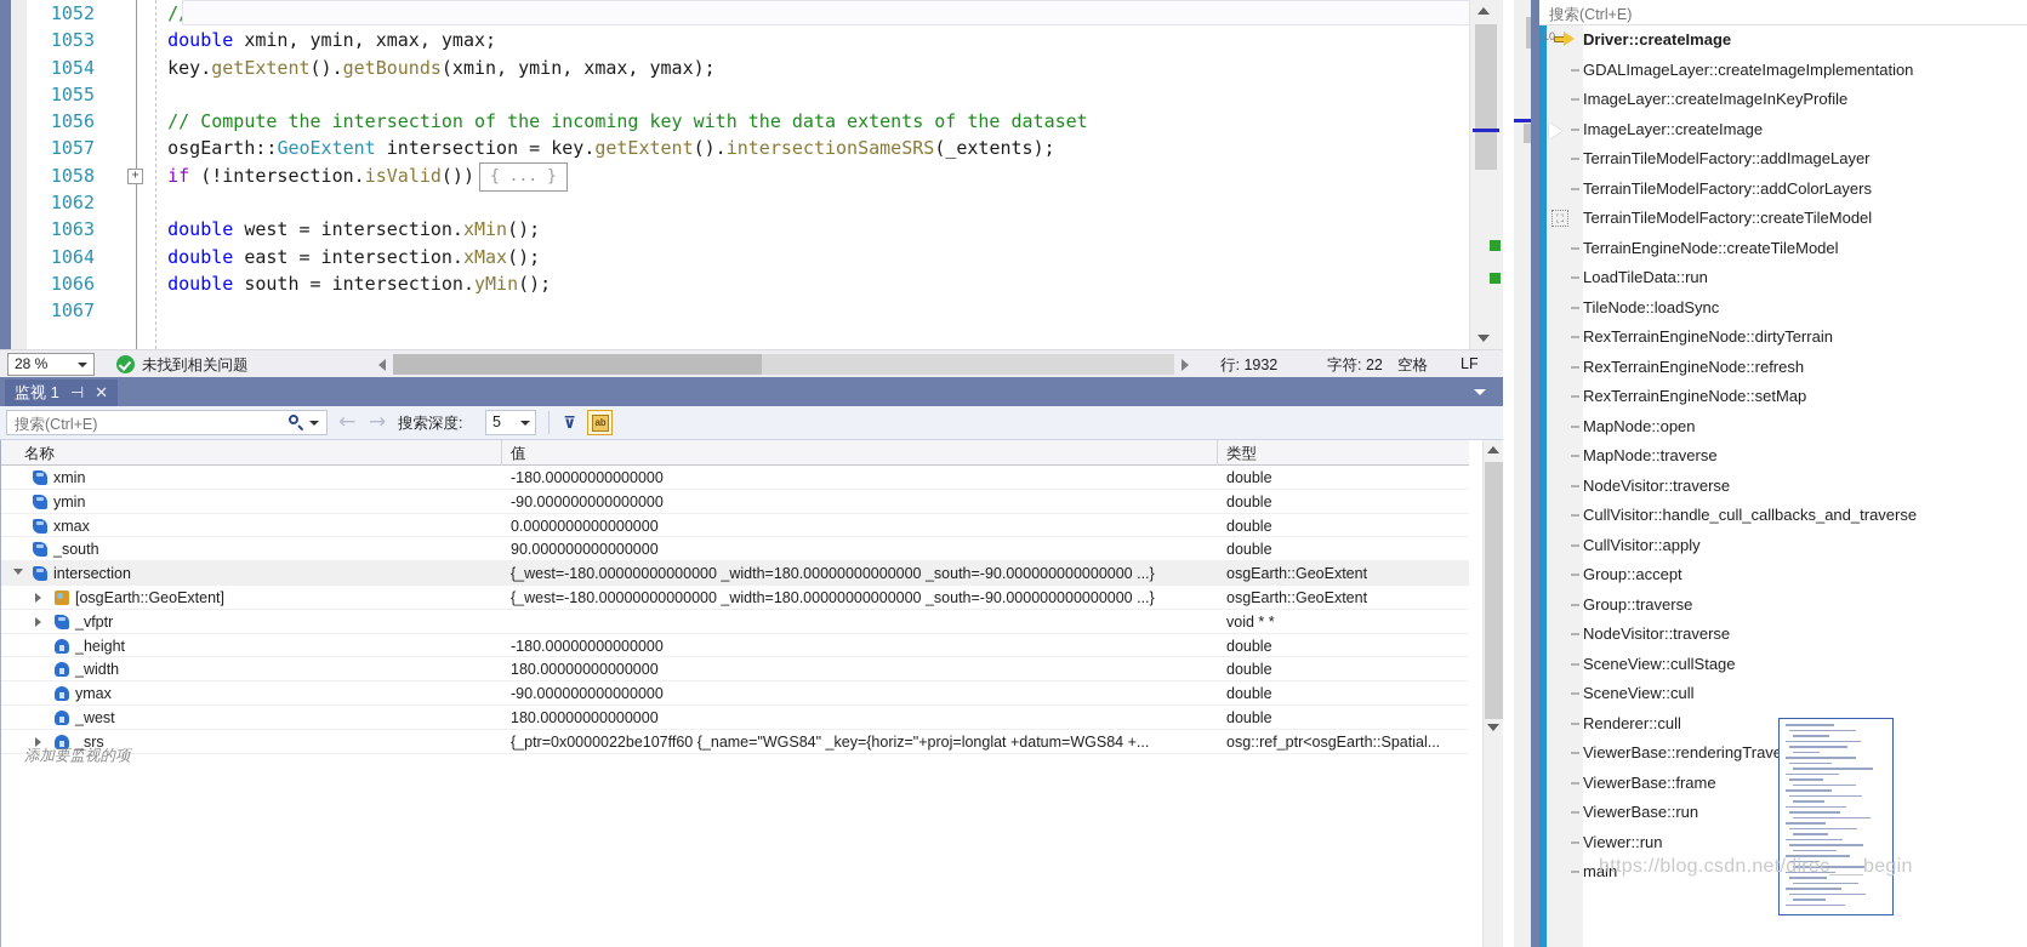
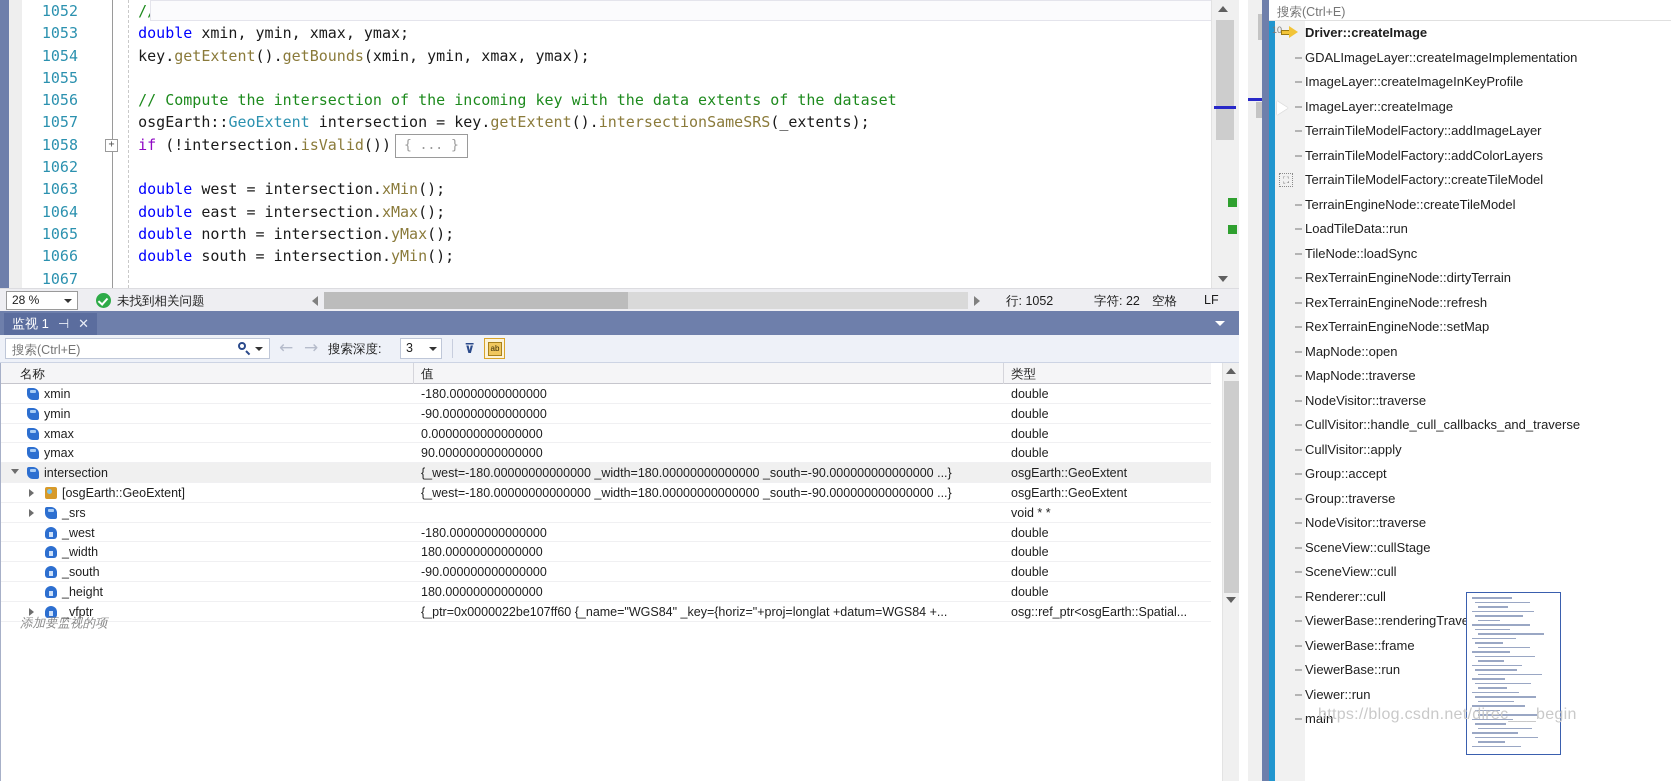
  1053 double xmin, ymin, xmax, ymax;
  1054 key.getExtent().getBounds(xmin, ymin, xmax, ymax);
  1055
  1056 // Compute the intersection of the incoming key with the data extents of the dataset
  1057 osgEarth::GeoExtent intersection = key.getExtent().intersectionSameSRS(_extents);
  +
  1058 if (!intersection.isValid()) { ... }
  1062
  1063 double west = intersection.xMin();
  1064 double east = intersection.xMax();
+ 1065 double north = intersection.yMax();
  1066 double south = intersection.yMin();
  1067
  28 %
  未找到相关问题
- 行: 1932
+ 行: 1052
  字符: 22
  空格
  LF
  监视 1
  ⊣
  ✕
  搜索(Ctrl+E)
  ←
  →
  搜索深度:
- 5
+ 3
  ⊽
  ab
  名称
  值
  类型
  xmin
  -180.00000000000000
  double
  ymin
  -90.000000000000000
  double
  xmax
  0.0000000000000000
  double
- _south
+ ymax
  90.000000000000000
  double
  intersection
  {_west=-180.00000000000000 _width=180.00000000000000 _south=-90.000000000000000 ...}
  osgEarth::GeoExtent
  [osgEarth::GeoExtent]
  {_west=-180.00000000000000 _width=180.00000000000000 _south=-90.000000000000000 ...}
  osgEarth::GeoExtent
- _vfptr
+ _srs
  void * *
- _height
+ _west
  -180.00000000000000
  double
  _width
  180.00000000000000
  double
- ymax
+ _south
  -90.000000000000000
  double
- _west
+ _height
  180.00000000000000
  double
- _srs
+ _vfptr
  {_ptr=0x0000022be107ff60 {_name="WGS84" _key={horiz="+proj=longlat +datum=WGS84 +...
  osg::ref_ptr<osgEarth::Spatial...
  添加要监视的项
  搜索(Ctrl+E)
  10
  Driver::createImage
  GDALImageLayer::createImageImplementation
  ImageLayer::createImageInKeyProfile
  ImageLayer::createImage
  TerrainTileModelFactory::addImageLayer
  TerrainTileModelFactory::addColorLayers
  ⛶
  TerrainTileModelFactory::createTileModel
  TerrainEngineNode::createTileModel
  LoadTileData::run
  TileNode::loadSync
  RexTerrainEngineNode::dirtyTerrain
  RexTerrainEngineNode::refresh
  RexTerrainEngineNode::setMap
  MapNode::open
  MapNode::traverse
  NodeVisitor::traverse
  CullVisitor::handle_cull_callbacks_and_traverse
  CullVisitor::apply
  Group::accept
  Group::traverse
  NodeVisitor::traverse
  SceneView::cullStage
  SceneView::cull
  Renderer::cull
  ViewerBase::renderingTrav
  ViewerBase::frame
  ViewerBase::run
  Viewer::run
  main
  https://blog.csdn.net/direc___begin
